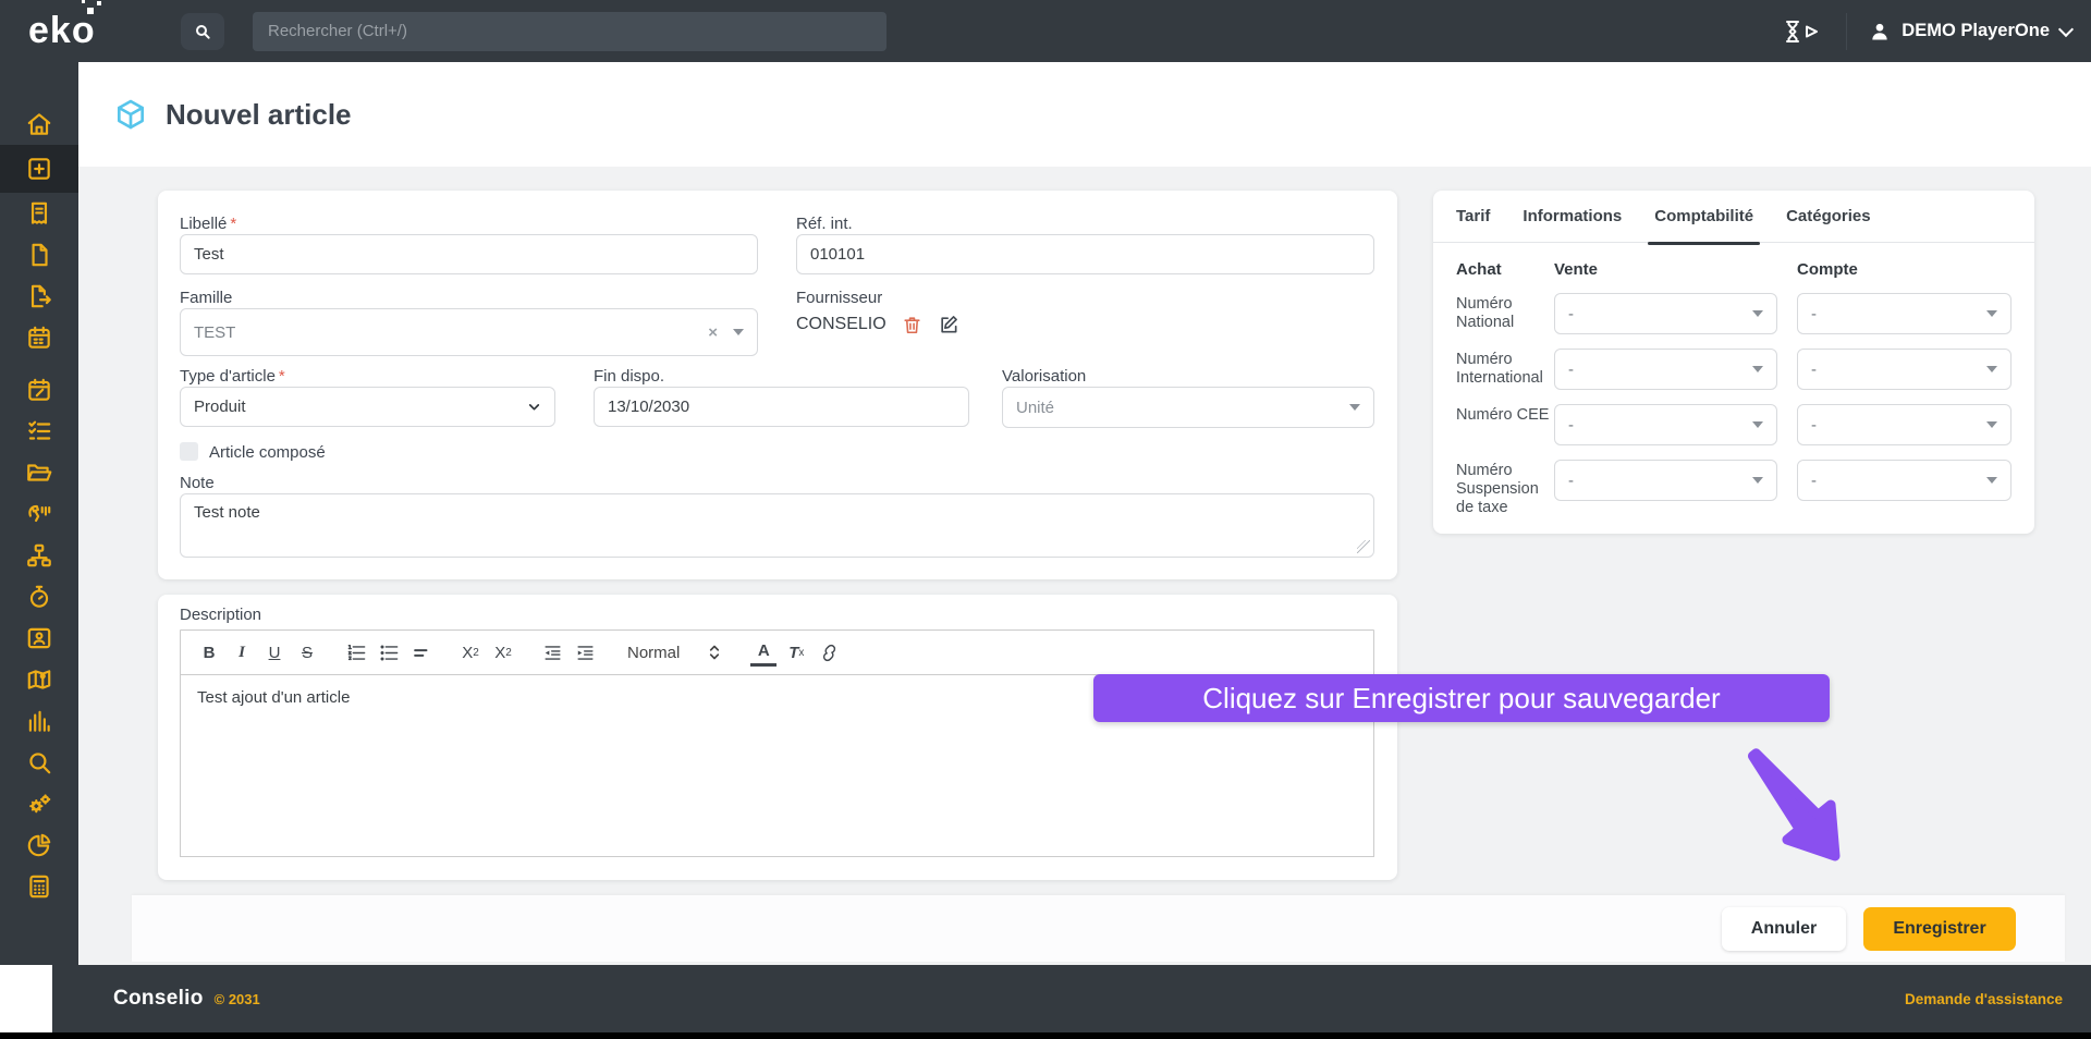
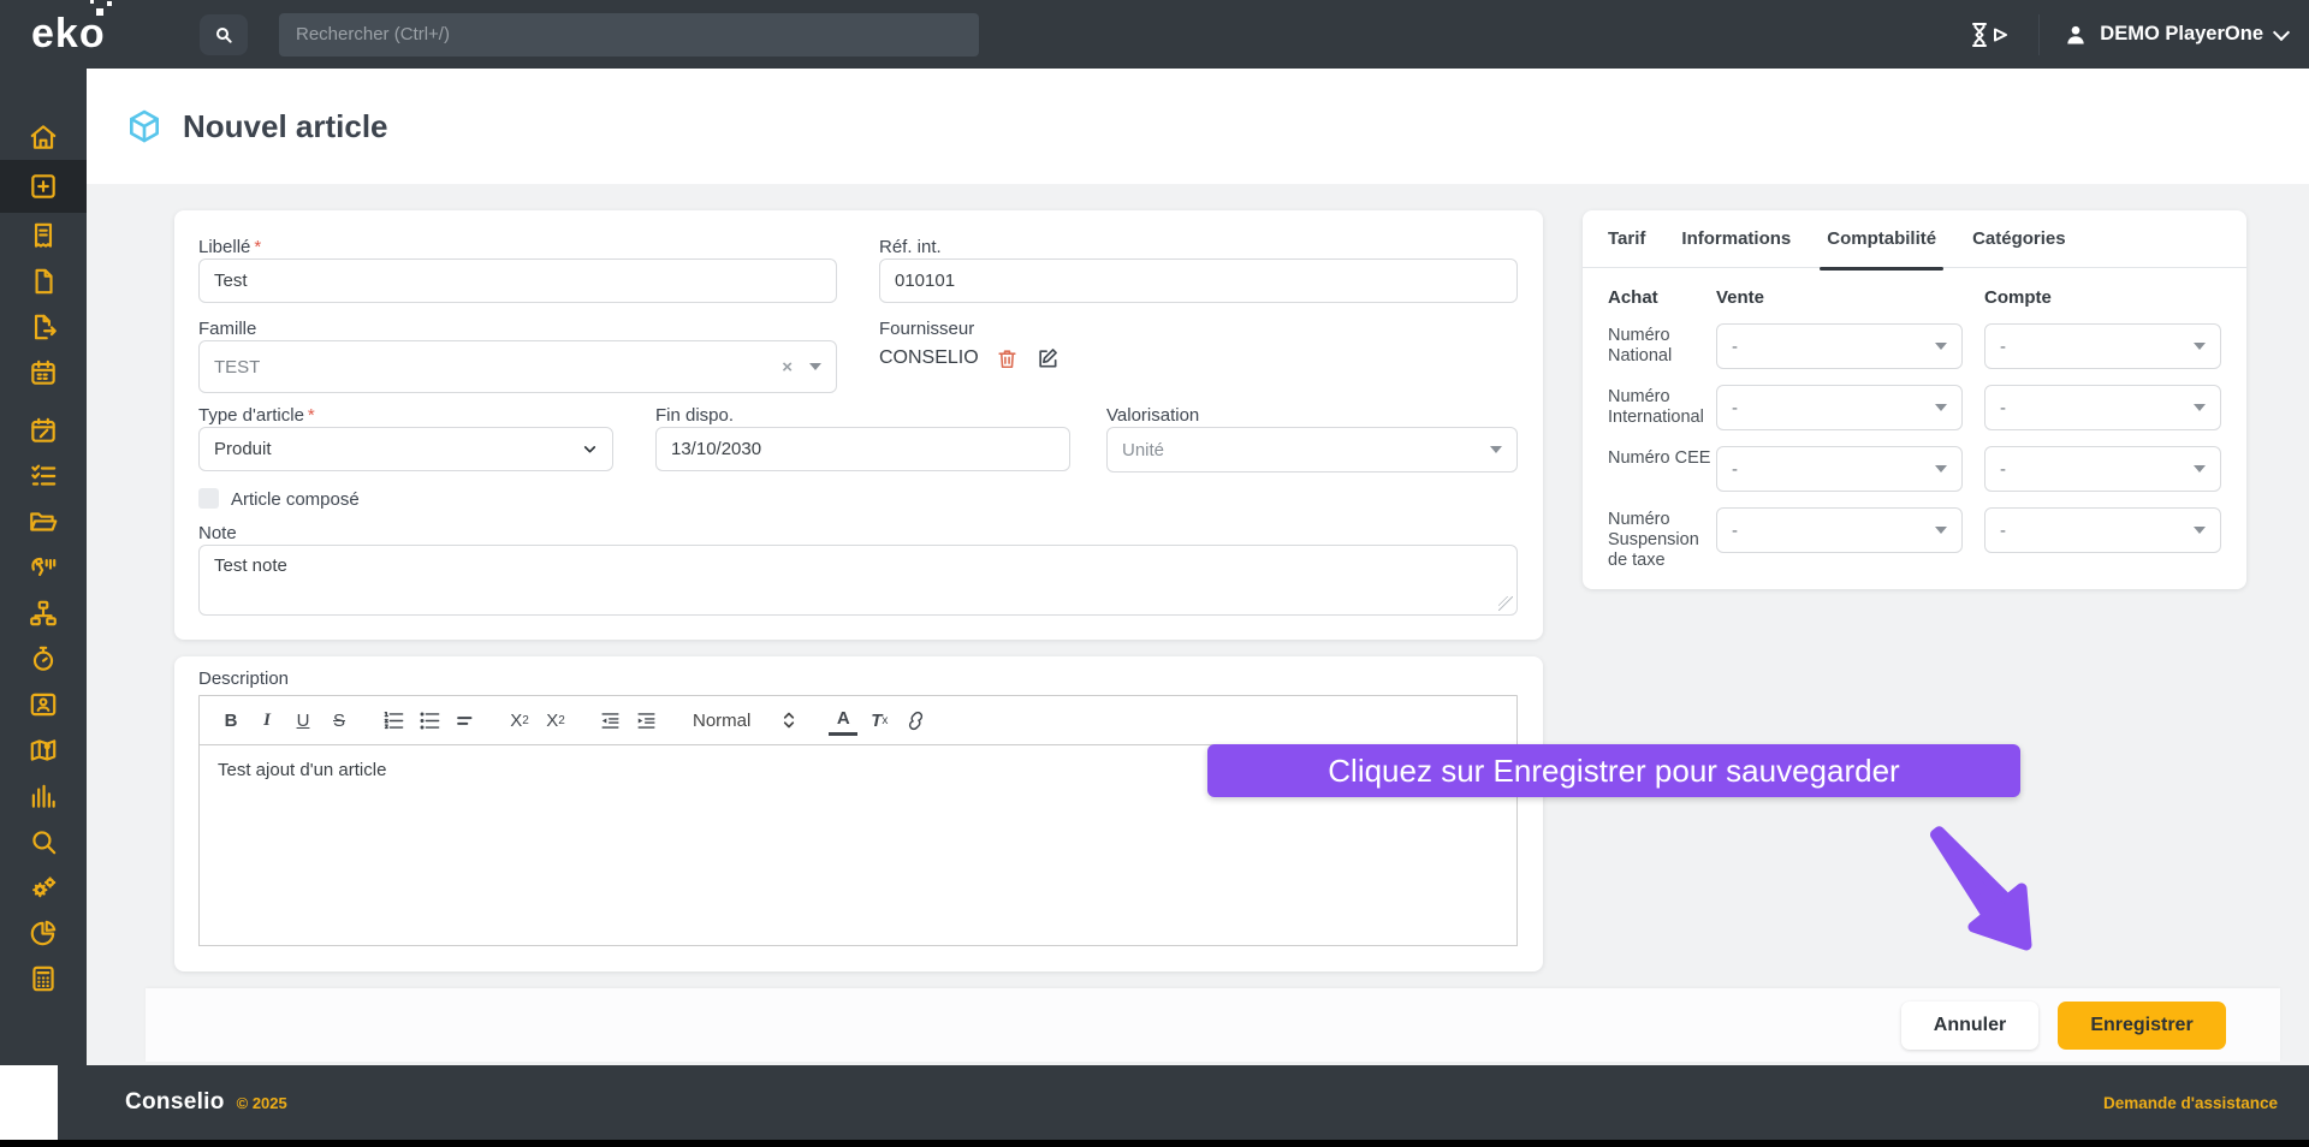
  eko
  Rechercher (Ctrl+/)
  DEMO PlayerOne
  Nouvel article
  Libellé *
  Test
  Réf. int.
  010101
  Famille
  TEST
  ×
  Fournisseur
  CONSELIO
  Type d'article *
  Produit
  Fin dispo.
  13/10/2030
  Valorisation
  Unité
  Article composé
  Note
  Test note
  Description
  B
  I
  U
  S
  X
  2
  X
  2
  Normal
  A
  T
  x
  Test ajout d'un article
  Tarif
  Informations
  Comptabilité
  Catégories
  Achat
  Vente
  Compte
  Numéro National
  -
  -
  Numéro International
  -
  -
  Numéro CEE
  -
  -
  Numéro Suspension de taxe
  -
  -
  Cliquez sur Enregistrer pour sauvegarder
  Annuler
  Enregistrer
  Conselio
- © 2031
+ © 2025
  Demande d'assistance
